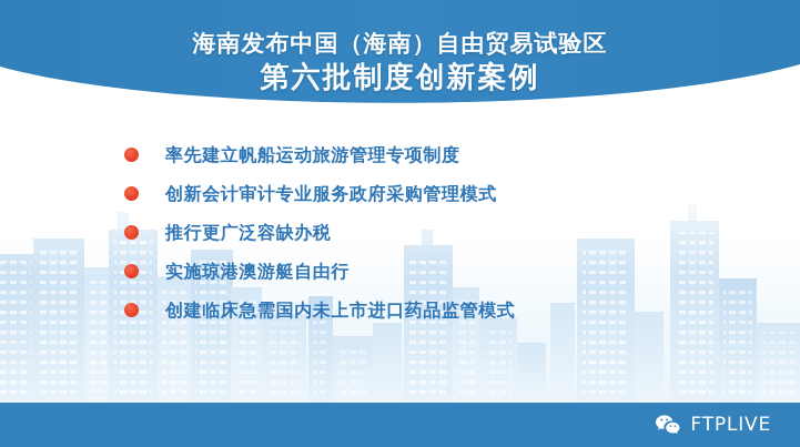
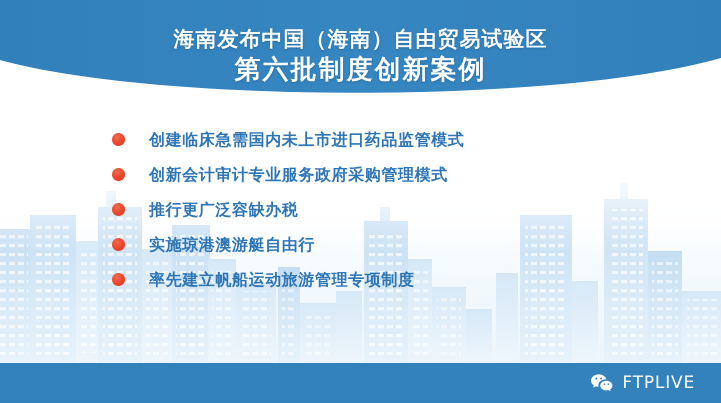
  海南发布中国（海南）自由贸易试验区
  第六批制度创新案例
- 率先建立帆船运动旅游管理专项制度
+ 创建临床急需国内未上市进口药品监管模式
  创新会计审计专业服务政府采购管理模式
  推行更广泛容缺办税
  实施琼港澳游艇自由行
- 创建临床急需国内未上市进口药品监管模式
+ 率先建立帆船运动旅游管理专项制度
  FTPLIVE
